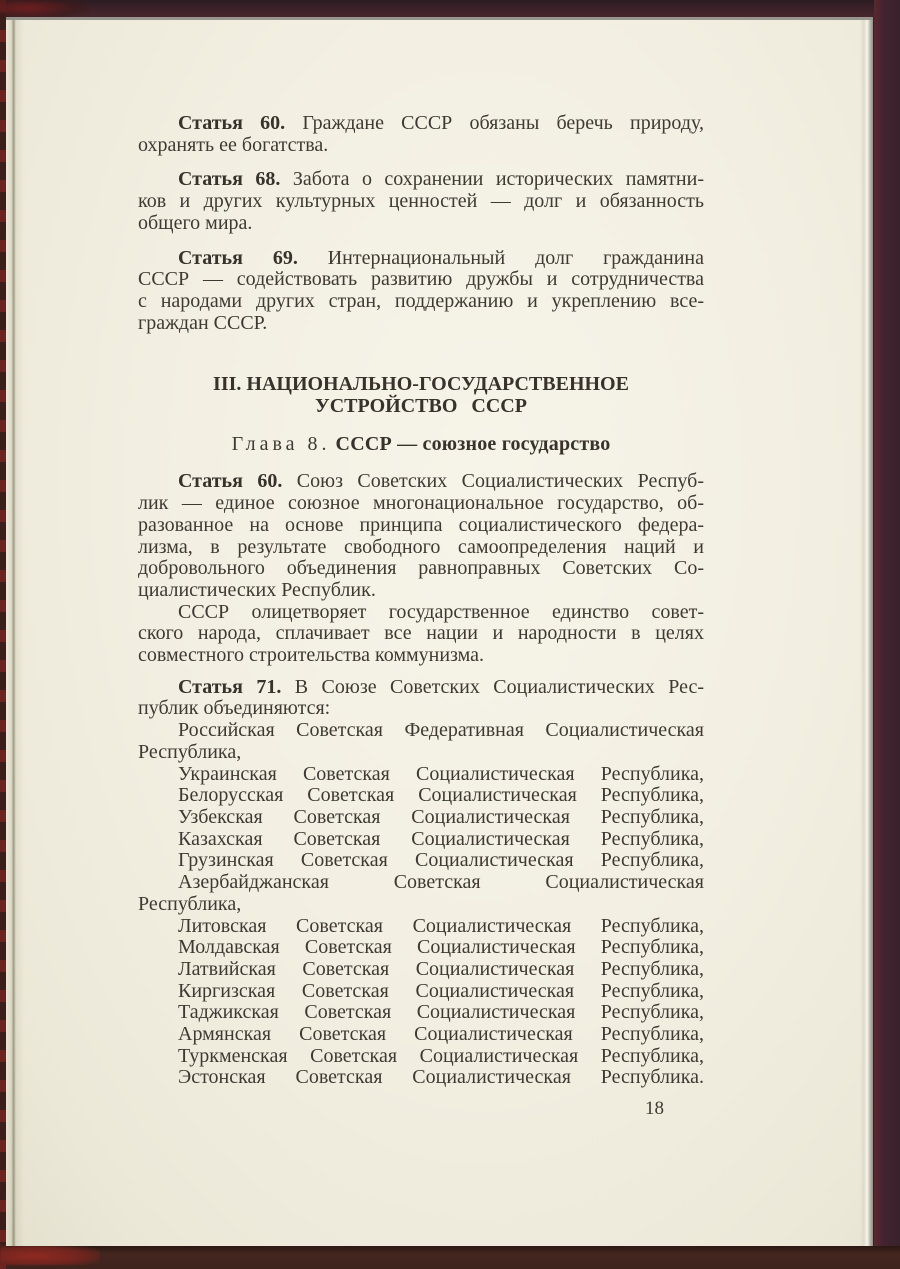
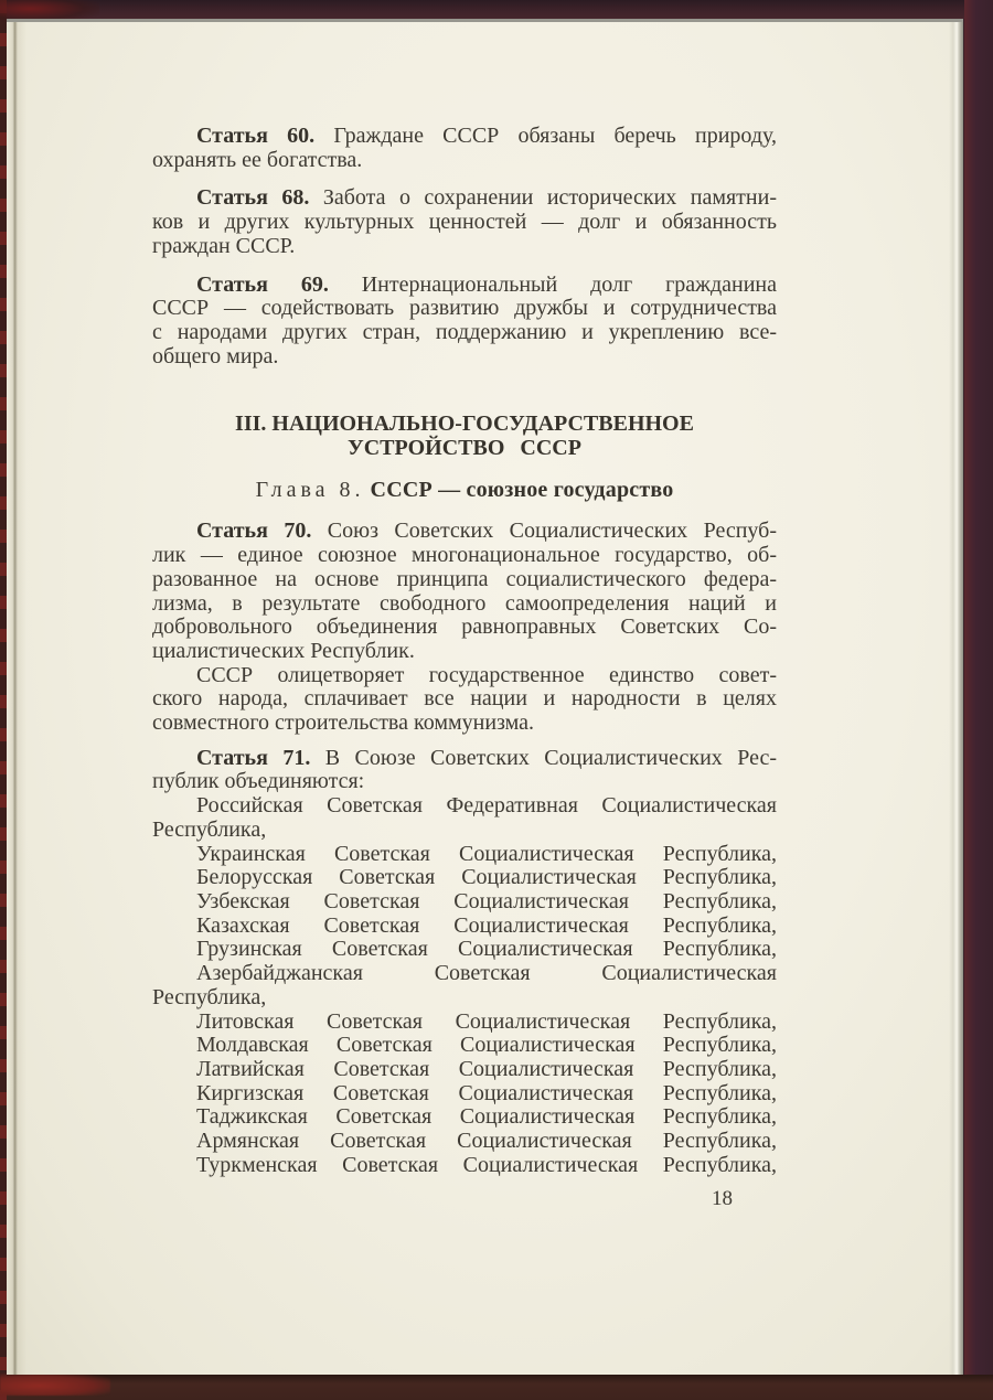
  Статья 60. Граждане СССР обязаны беречь природу,
  охранять ее богатства.
  Статья 68. Забота о сохранении исторических памятни-
  ков и других культурных ценностей — долг и обязанность
- общего мира.
+ граждан СССР.
  Статья 69. Интернациональный долг гражданина
  СССР — содействовать развитию дружбы и сотрудничества
  с народами других стран, поддержанию и укреплению все-
- граждан СССР.
+ общего мира.
  III. НАЦИОНАЛЬНО-ГОСУДАРСТВЕННОЕ
  УСТРОЙСТВО СССР
  Глава 8. СССР — союзное государство
- Статья 60. Союз Советских Социалистических Респуб-
+ Статья 70. Союз Советских Социалистических Респуб-
  лик — единое союзное многонациональное государство, об-
  разованное на основе принципа социалистического федера-
  лизма, в результате свободного самоопределения наций и
  добровольного объединения равноправных Советских Со-
  циалистических Республик.
  СССР олицетворяет государственное единство совет-
  ского народа, сплачивает все нации и народности в целях
  совместного строительства коммунизма.
  Статья 71. В Союзе Советских Социалистических Рес-
  публик объединяются:
  Российская Советская Федеративная Социалистическая
  Республика,
  Украинская Советская Социалистическая Республика,
  Белорусская Советская Социалистическая Республика,
  Узбекская Советская Социалистическая Республика,
  Казахская Советская Социалистическая Республика,
  Грузинская Советская Социалистическая Республика,
  Азербайджанская Советская Социалистическая
  Республика,
  Литовская Советская Социалистическая Республика,
  Молдавская Советская Социалистическая Республика,
  Латвийская Советская Социалистическая Республика,
  Киргизская Советская Социалистическая Республика,
  Таджикская Советская Социалистическая Республика,
  Армянская Советская Социалистическая Республика,
  Туркменская Советская Социалистическая Республика,
- Эстонская Советская Социалистическая Республика.
  18
